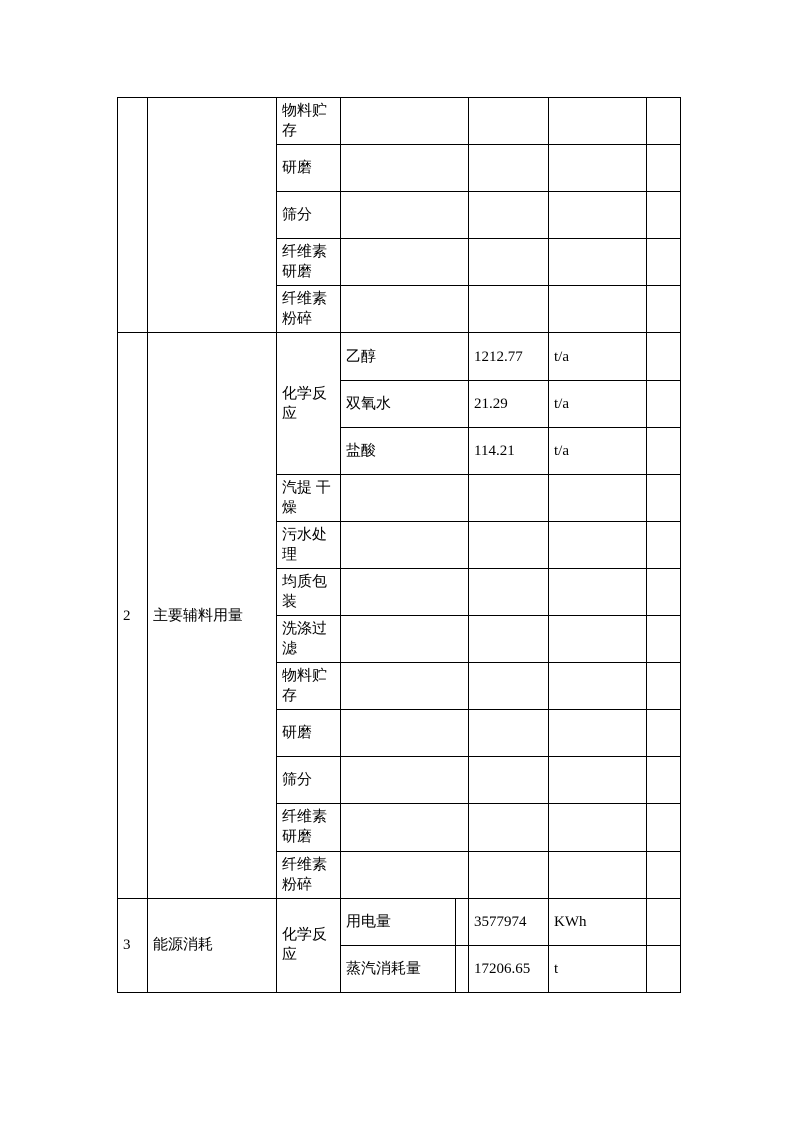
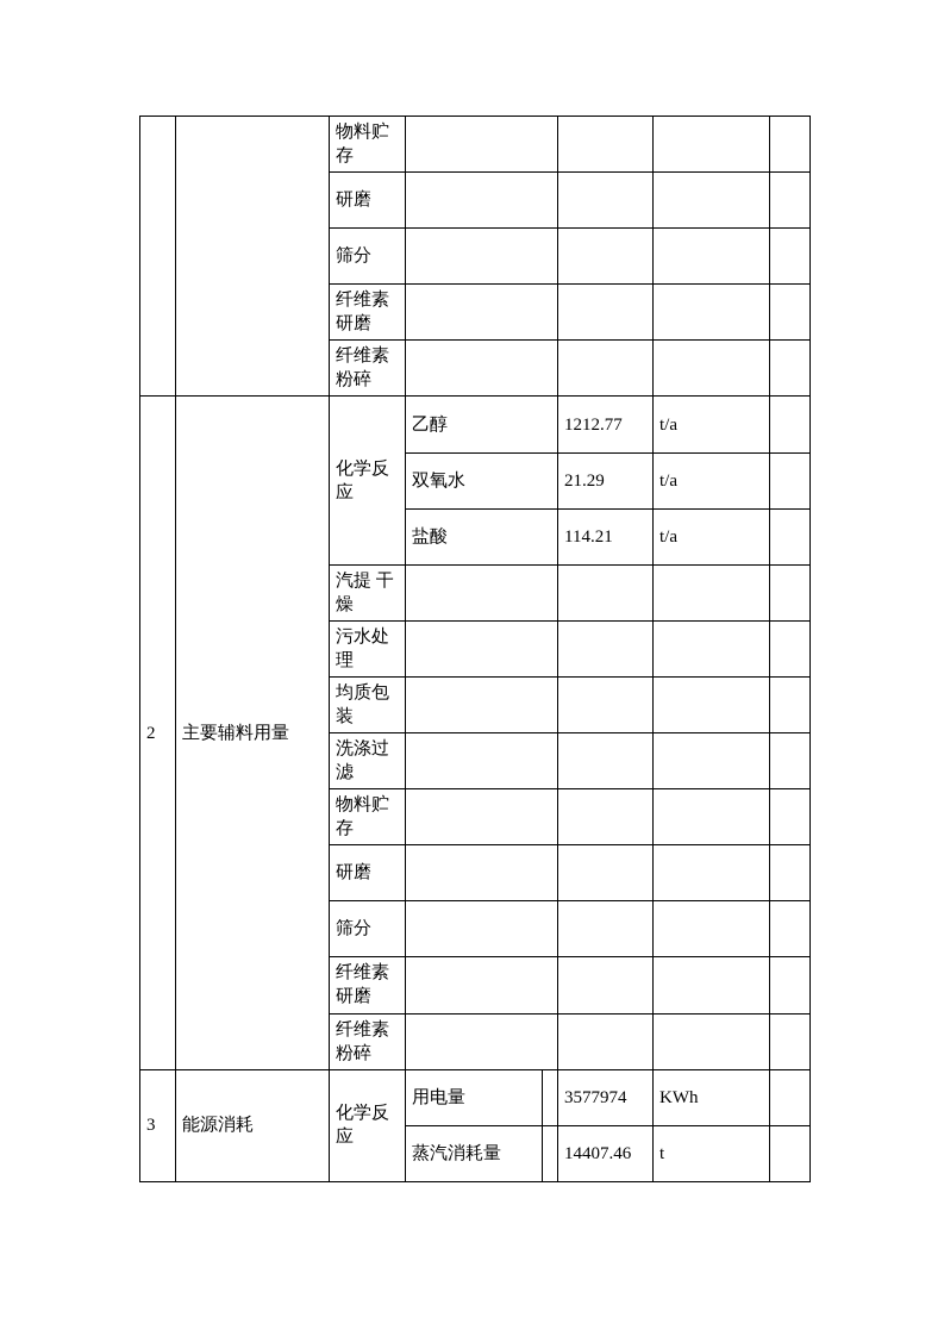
  		物料贮存
  研磨
  筛分
  纤维素研磨
  纤维素粉碎
  2	主要辅料用量	化学反应	乙醇	1212.77	t/a
  双氧水	21.29	t/a
  盐酸	114.21	t/a
  汽提 干燥
  污水处理
  均质包装
  洗涤过滤
  物料贮存
  研磨
  筛分
  纤维素研磨
  纤维素粉碎
  3	能源消耗	化学反应	用电量		3577974	KWh
- 蒸汽消耗量		17206.65	t
+ 蒸汽消耗量		14407.46	t
